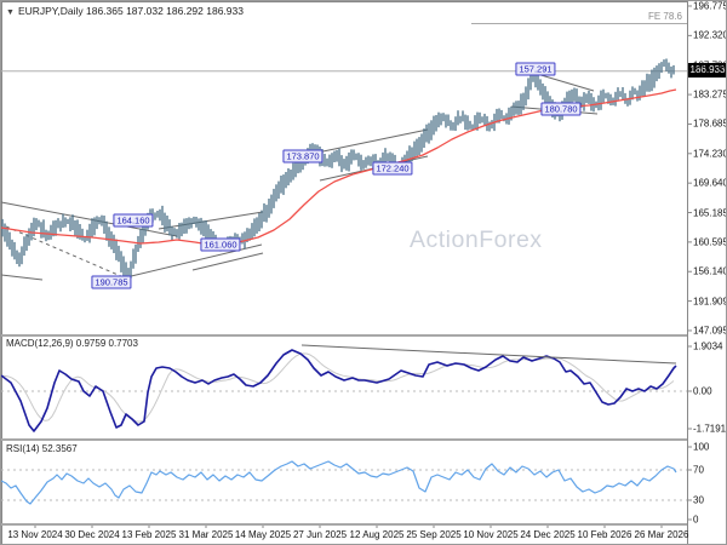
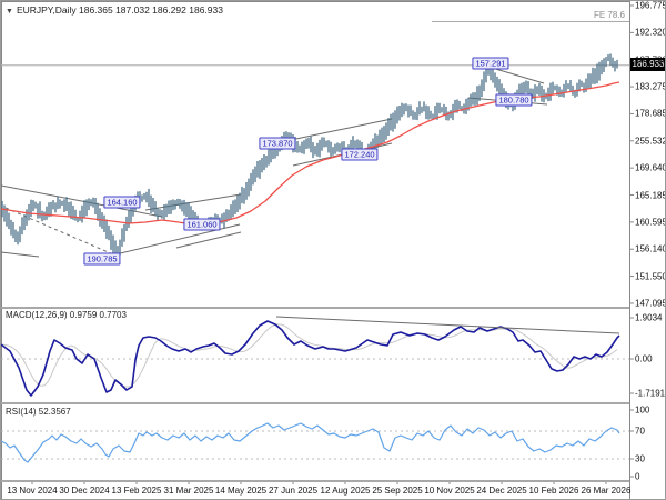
  EURJPY,Daily 186.365 187.032 186.292 186.933
  FE 78.6
- ActionForex
  MACD(12,26,9) 0.9759 0.7703
  RSI(14) 52.3567
  186.933
  196.775
  192.320
  187.730
  183.275
  178.685
- 174.230
+ 255.532
  169.640
  165.185
  160.595
  156.140
- 191.909
+ 151.550
  147.095
  1.9034
  0.00
  -1.7191
  100
  70
  30
  0
  13 Nov 2024
  30 Dec 2024
  13 Feb 2025
  31 Mar 2025
  14 May 2025
  27 Jun 2025
  12 Aug 2025
  25 Sep 2025
  10 Nov 2025
  24 Dec 2025
  10 Feb 2026
  26 Mar 2026
  157.291
  180.780
  173.870
  172.240
  164.160
  161.060
  190.785
